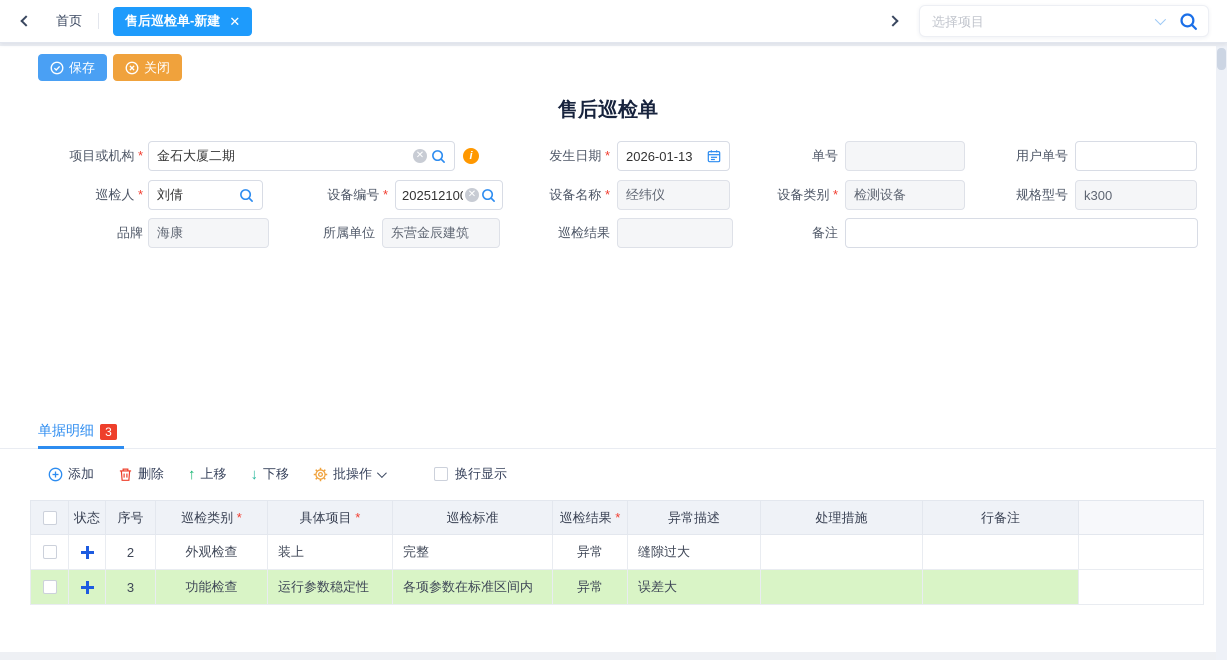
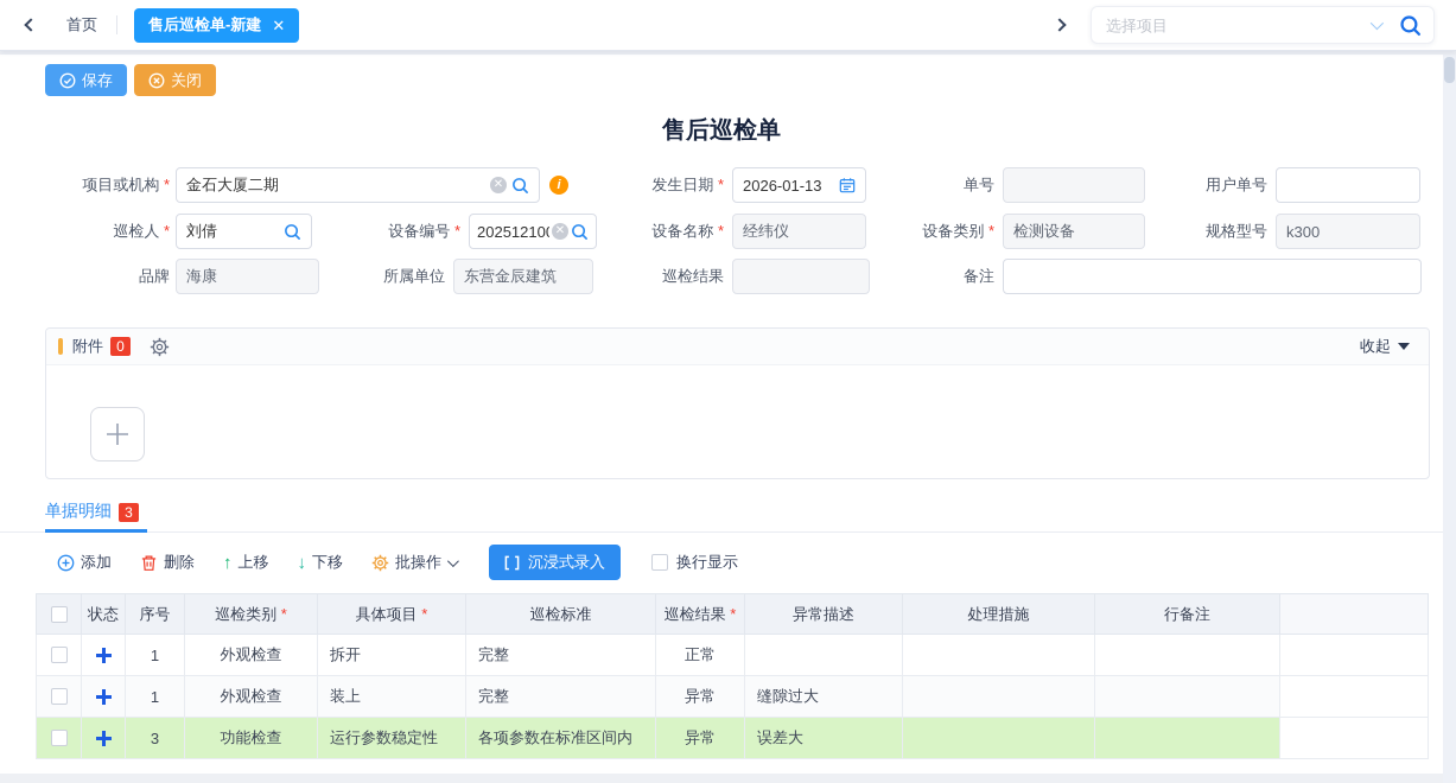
  首页
  售后巡检单-新建
  ✕
  选择项目
  保存
  关闭
  售后巡检单
  项目或机构
  金石大厦二期
  ✕
  i
  发生日期
  2026-01-13
  单号
  用户单号
  巡检人
  刘倩
  设备编号
  20251210
  ✕
  设备名称
  经纬仪
  设备类别
  检测设备
  规格型号
  k300
  品牌
  海康
  所属单位
  东营金辰建筑
  巡检结果
  备注
+ 附件
+ 0
+ 收起
  单据明细
  3
  添加
  删除
  ↑
  上移
  ↓
  下移
  批操作
+ 沉浸式录入
  换行显示
  	状态	序号	巡检类别 *	具体项目 *	巡检标准	巡检结果 *	异常描述	处理措施	行备注
+ 		1	外观检查	拆开	完整	正常
- 		2	外观检查	装上	完整	异常	缝隙过大
+ 		1	外观检查	装上	完整	异常	缝隙过大
  		3	功能检查	运行参数稳定性	各项参数在标准区间内	异常	误差大
